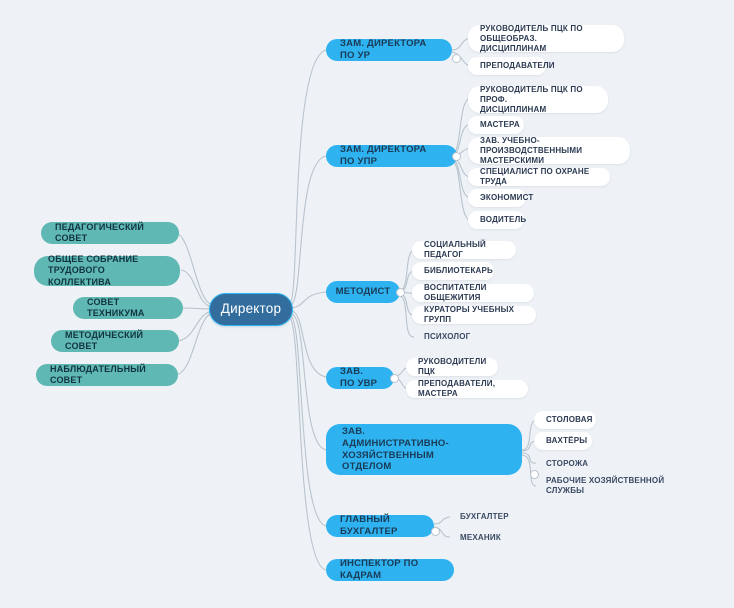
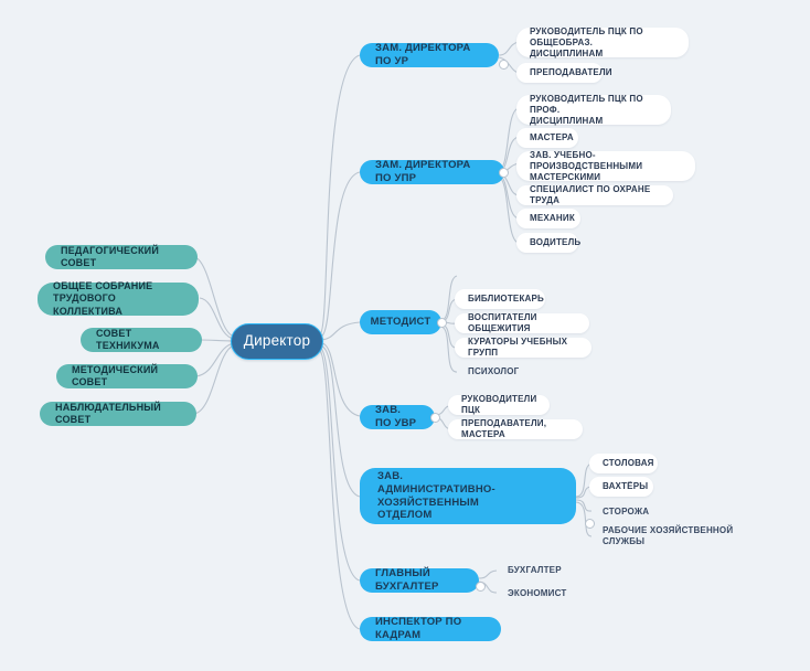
  Директор
  ПЕДАГОГИЧЕСКИЙ СОВЕТ
  ОБЩЕЕ СОБРАНИЕ
  ТРУДОВОГО КОЛЛЕКТИВА
  СОВЕТ ТЕХНИКУМА
  МЕТОДИЧЕСКИЙ СОВЕТ
  НАБЛЮДАТЕЛЬНЫЙ СОВЕТ
  ЗАМ. ДИРЕКТОРА ПО УР
  РУКОВОДИТЕЛЬ ПЦК ПО ОБЩЕОБРАЗ.
  ДИСЦИПЛИНАМ
  ПРЕПОДАВАТЕЛИ
  ЗАМ. ДИРЕКТОРА ПО УПР
  РУКОВОДИТЕЛЬ ПЦК ПО ПРОФ.
  ДИСЦИПЛИНАМ
  МАСТЕРА
  ЗАВ. УЧЕБНО-ПРОИЗВОДСТВЕННЫМИ
  МАСТЕРСКИМИ
  СПЕЦИАЛИСТ ПО ОХРАНЕ ТРУДА
- ЭКОНОМИСТ
+ МЕХАНИК
  ВОДИТЕЛЬ
  МЕТОДИСТ
- СОЦИАЛЬНЫЙ ПЕДАГОГ
  БИБЛИОТЕКАРЬ
  ВОСПИТАТЕЛИ ОБЩЕЖИТИЯ
  КУРАТОРЫ УЧЕБНЫХ ГРУПП
  ПСИХОЛОГ
  ЗАВ. ПО УВР
  РУКОВОДИТЕЛИ ПЦК
  ПРЕПОДАВАТЕЛИ, МАСТЕРА
  ЗАВ.
  АДМИНИСТРАТИВНО-ХОЗЯЙСТВЕННЫМ
  ОТДЕЛОМ
  СТОЛОВАЯ
  ВАХТЁРЫ
  СТОРОЖА
  РАБОЧИЕ ХОЗЯЙСТВЕННОЙ СЛУЖБЫ
  ГЛАВНЫЙ БУХГАЛТЕР
  БУХГАЛТЕР
- МЕХАНИК
+ ЭКОНОМИСТ
  ИНСПЕКТОР ПО КАДРАМ
